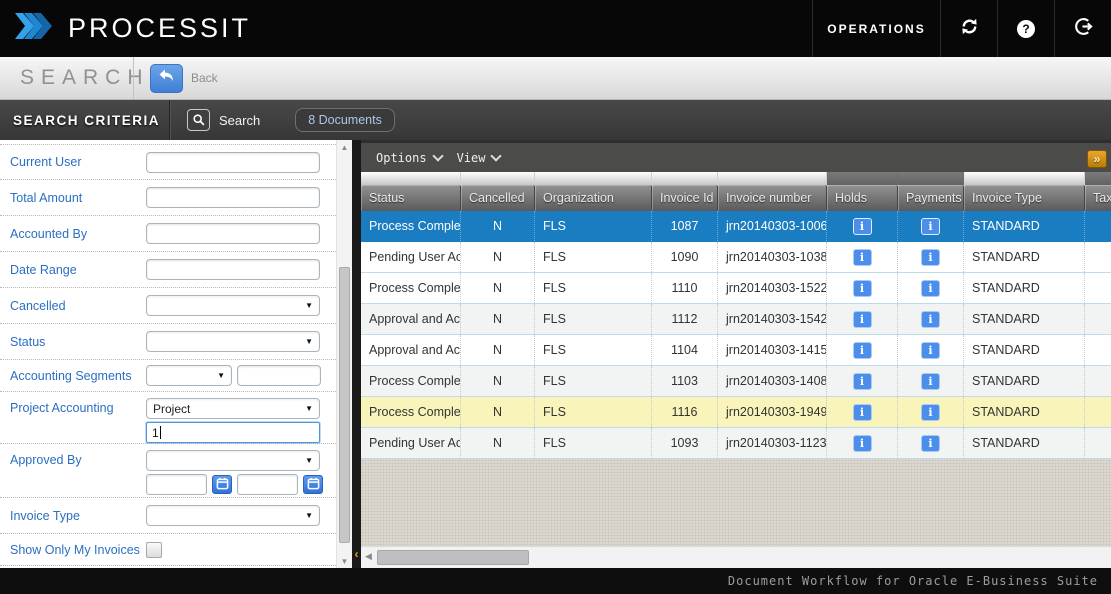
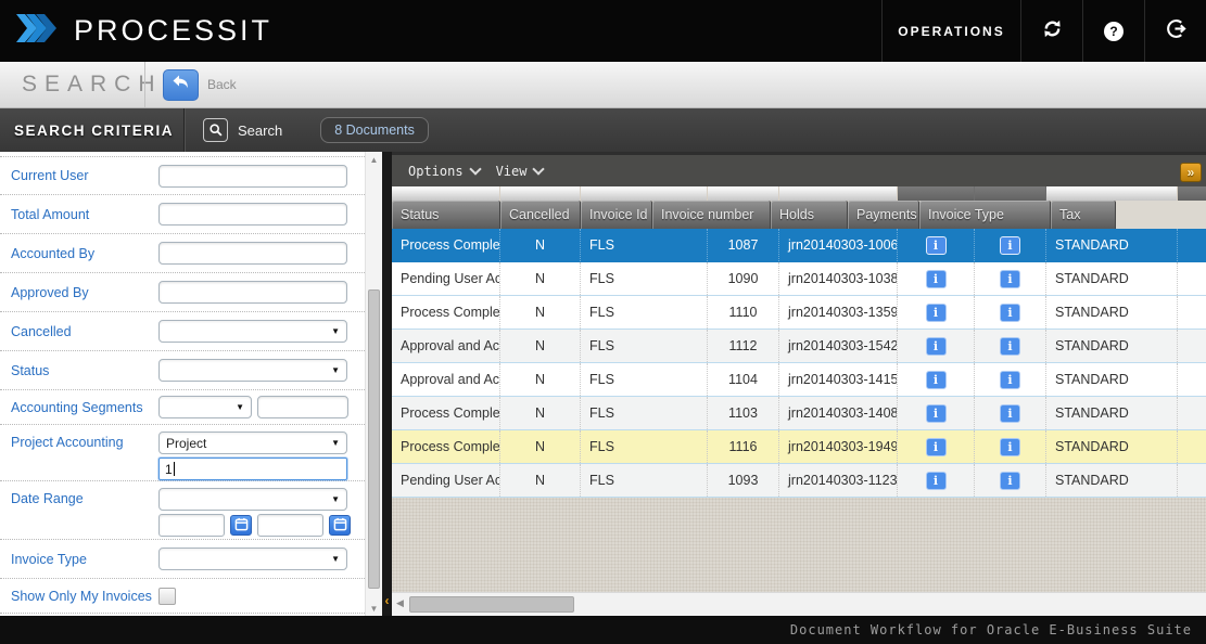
  PROCESSIT
  OPERATIONS
  ?
  SEARCH
  Back
  SEARCH CRITERIA
  Search
  8 Documents
  Current User
  Total Amount
  Accounted By
- Date Range
+ Approved By
  Cancelled
  ▼
  Status
  ▼
  Accounting Segments
  ▼
  Project Accounting
  Project
  ▼
  1
- Approved By
+ Date Range
  ▼
  Invoice Type
  ▼
  Show Only My Invoices
  ▲
  ▼
  ‹
  Options
  View
  »
  Status
  Cancelled
- Organization
  Invoice Id
  Invoice number
  Holds
  Payments
  Invoice Type
  Tax
  Process Comple
  N
  FLS
  1087
  jrn20140303-1006
  i
  i
  STANDARD
  Pending User Ac
  N
  FLS
  1090
  jrn20140303-1038
  i
  i
  STANDARD
  Process Comple
  N
  FLS
  1110
- jrn20140303-1522
+ jrn20140303-1359
  i
  i
  STANDARD
  Approval and Ac
  N
  FLS
  1112
  jrn20140303-1542
  i
  i
  STANDARD
  Approval and Ac
  N
  FLS
  1104
  jrn20140303-1415
  i
  i
  STANDARD
  Process Comple
  N
  FLS
  1103
  jrn20140303-1408
  i
  i
  STANDARD
  Process Comple
  N
  FLS
  1116
  jrn20140303-1949
  i
  i
  STANDARD
  Pending User Ac
  N
  FLS
  1093
  jrn20140303-1123
  i
  i
  STANDARD
  ◀
  Document Workflow for Oracle E-Business Suite
